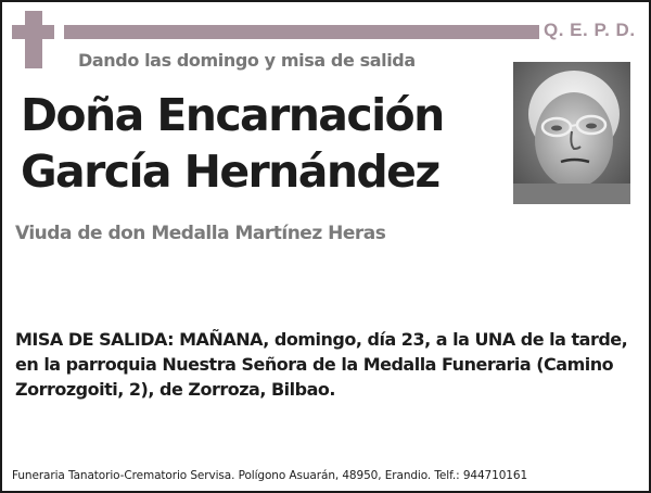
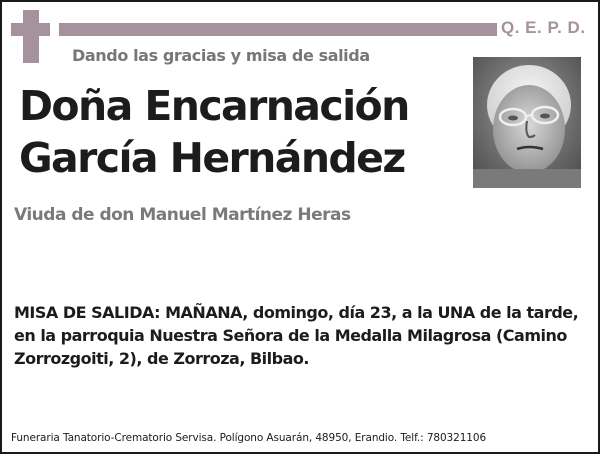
  Q. E. P. D.
- Dando las domingo y misa de salida
+ Dando las gracias y misa de salida
  Doña Encarnación
  García Hernández
- Viuda de don Medalla Martínez Heras
+ Viuda de don Manuel Martínez Heras
- MISA DE SALIDA: MAÑANA, domingo, día 23, a la UNA de la tarde, en la parroquia Nuestra Señora de la Medalla Funeraria (Camino Zorrozgoiti, 2), de Zorroza, Bilbao.
+ MISA DE SALIDA: MAÑANA, domingo, día 23, a la UNA de la tarde, en la parroquia Nuestra Señora de la Medalla Milagrosa (Camino Zorrozgoiti, 2), de Zorroza, Bilbao.
- Funeraria Tanatorio-Crematorio Servisa. Polígono Asuarán, 48950, Erandio. Telf.: 944710161
+ Funeraria Tanatorio-Crematorio Servisa. Polígono Asuarán, 48950, Erandio. Telf.: 780321106
